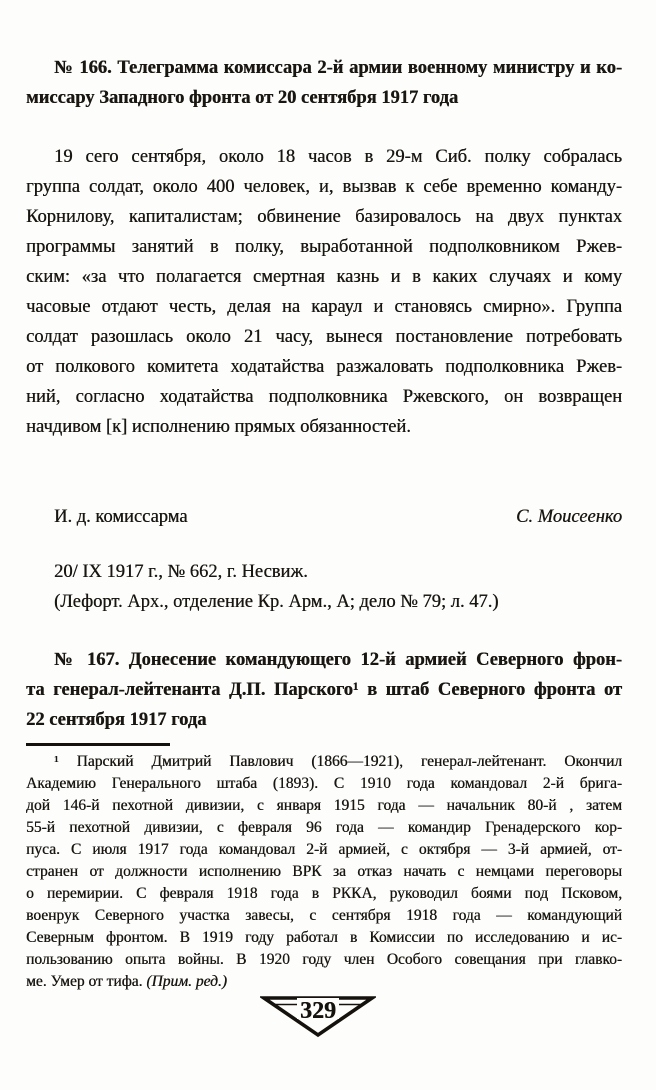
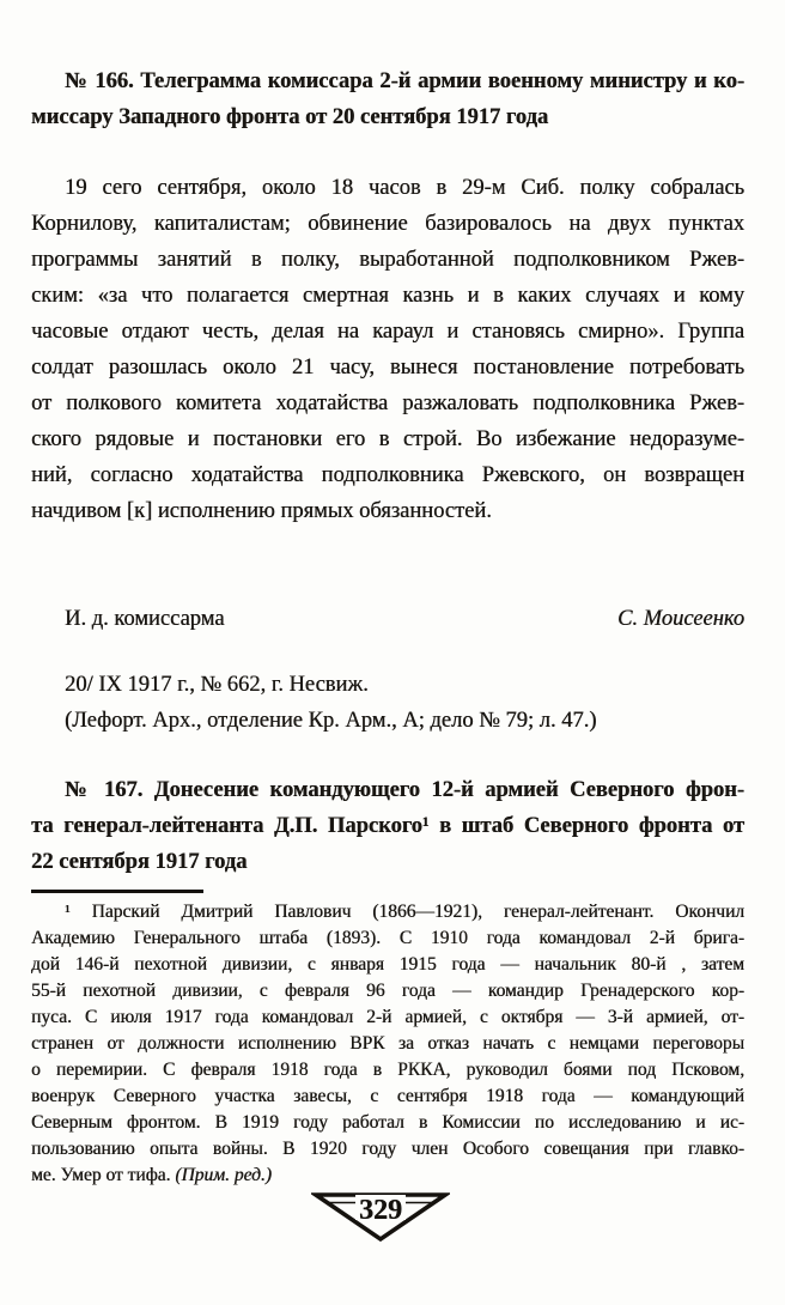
  № 166. Телеграмма комиссара 2-й армии военному министру и ко-
  миссару Западного фронта от 20 сентября 1917 года
  19 сего сентября, около 18 часов в 29-м Сиб. полку собралась
- группа солдат, около 400 человек, и, вызвав к себе временно команду-
  Корнилову, капиталистам; обвинение базировалось на двух пунктах
  программы занятий в полку, выработанной подполковником Ржев-
  ским: «за что полагается смертная казнь и в каких случаях и кому
  часовые отдают честь, делая на караул и становясь смирно». Группа
  солдат разошлась около 21 часу, вынеся постановление потребовать
  от полкового комитета ходатайства разжаловать подполковника Ржев-
+ ского рядовые и постановки его в строй. Во избежание недоразуме-
  ний, согласно ходатайства подполковника Ржевского, он возвращен
  начдивом [к] исполнению прямых обязанностей.
  И. д. комиссарма
  С. Моисеенко
  20/ IX 1917 г., № 662, г. Несвиж.
  (Лефорт. Арх., отделение Кр. Арм., А; дело № 79; л. 47.)
  № 167. Донесение командующего 12-й армией Северного фрон-
  та генерал-лейтенанта Д.П. Парского¹ в штаб Северного фронта от
  22 сентября 1917 года
  ¹ Парский Дмитрий Павлович (1866—1921), генерал-лейтенант. Окончил
  Академию Генерального штаба (1893). С 1910 года командовал 2-й брига-
  дой 146-й пехотной дивизии, с января 1915 года — начальник 80-й , затем
  55-й пехотной дивизии, с февраля 96 года — командир Гренадерского кор-
  пуса. С июля 1917 года командовал 2-й армией, с октября — 3-й армией, от-
  странен от должности исполнению ВРК за отказ начать с немцами переговоры
  о перемирии. С февраля 1918 года в РККА, руководил боями под Псковом,
  военрук Северного участка завесы, с сентября 1918 года — командующий
  Северным фронтом. В 1919 году работал в Комиссии по исследованию и ис-
  пользованию опыта войны. В 1920 году член Особого совещания при главко-
  ме. Умер от тифа. (Прим. ред.)
  329
